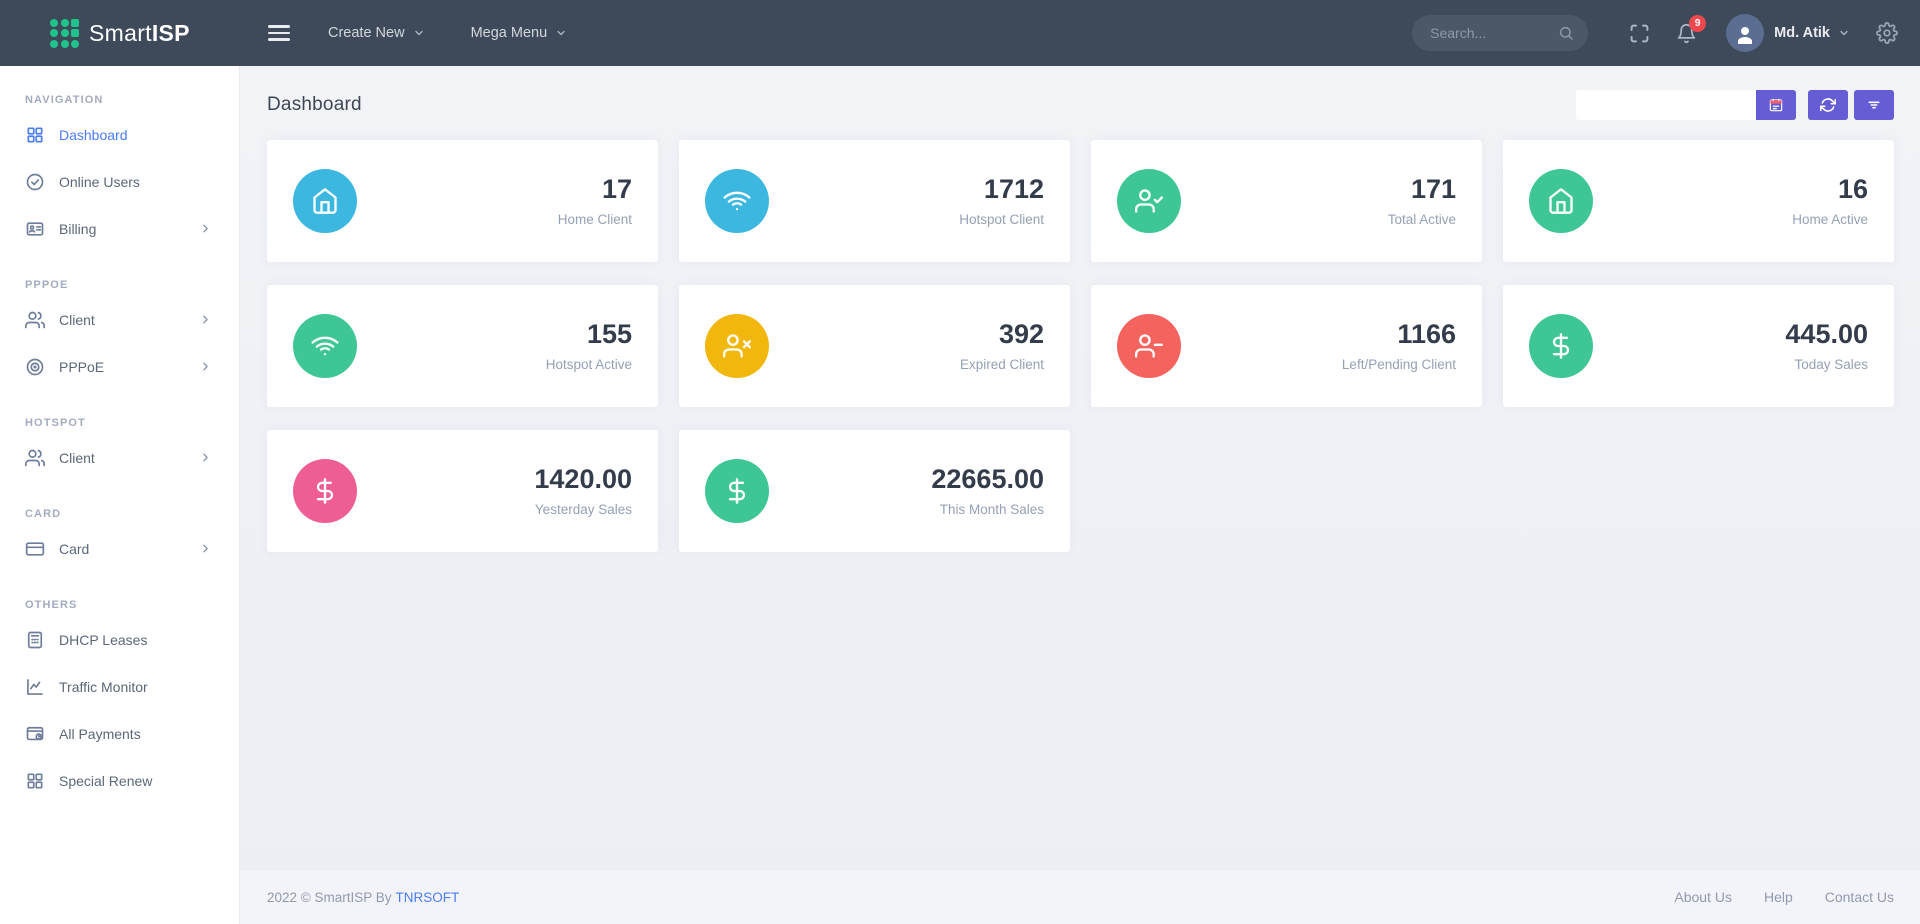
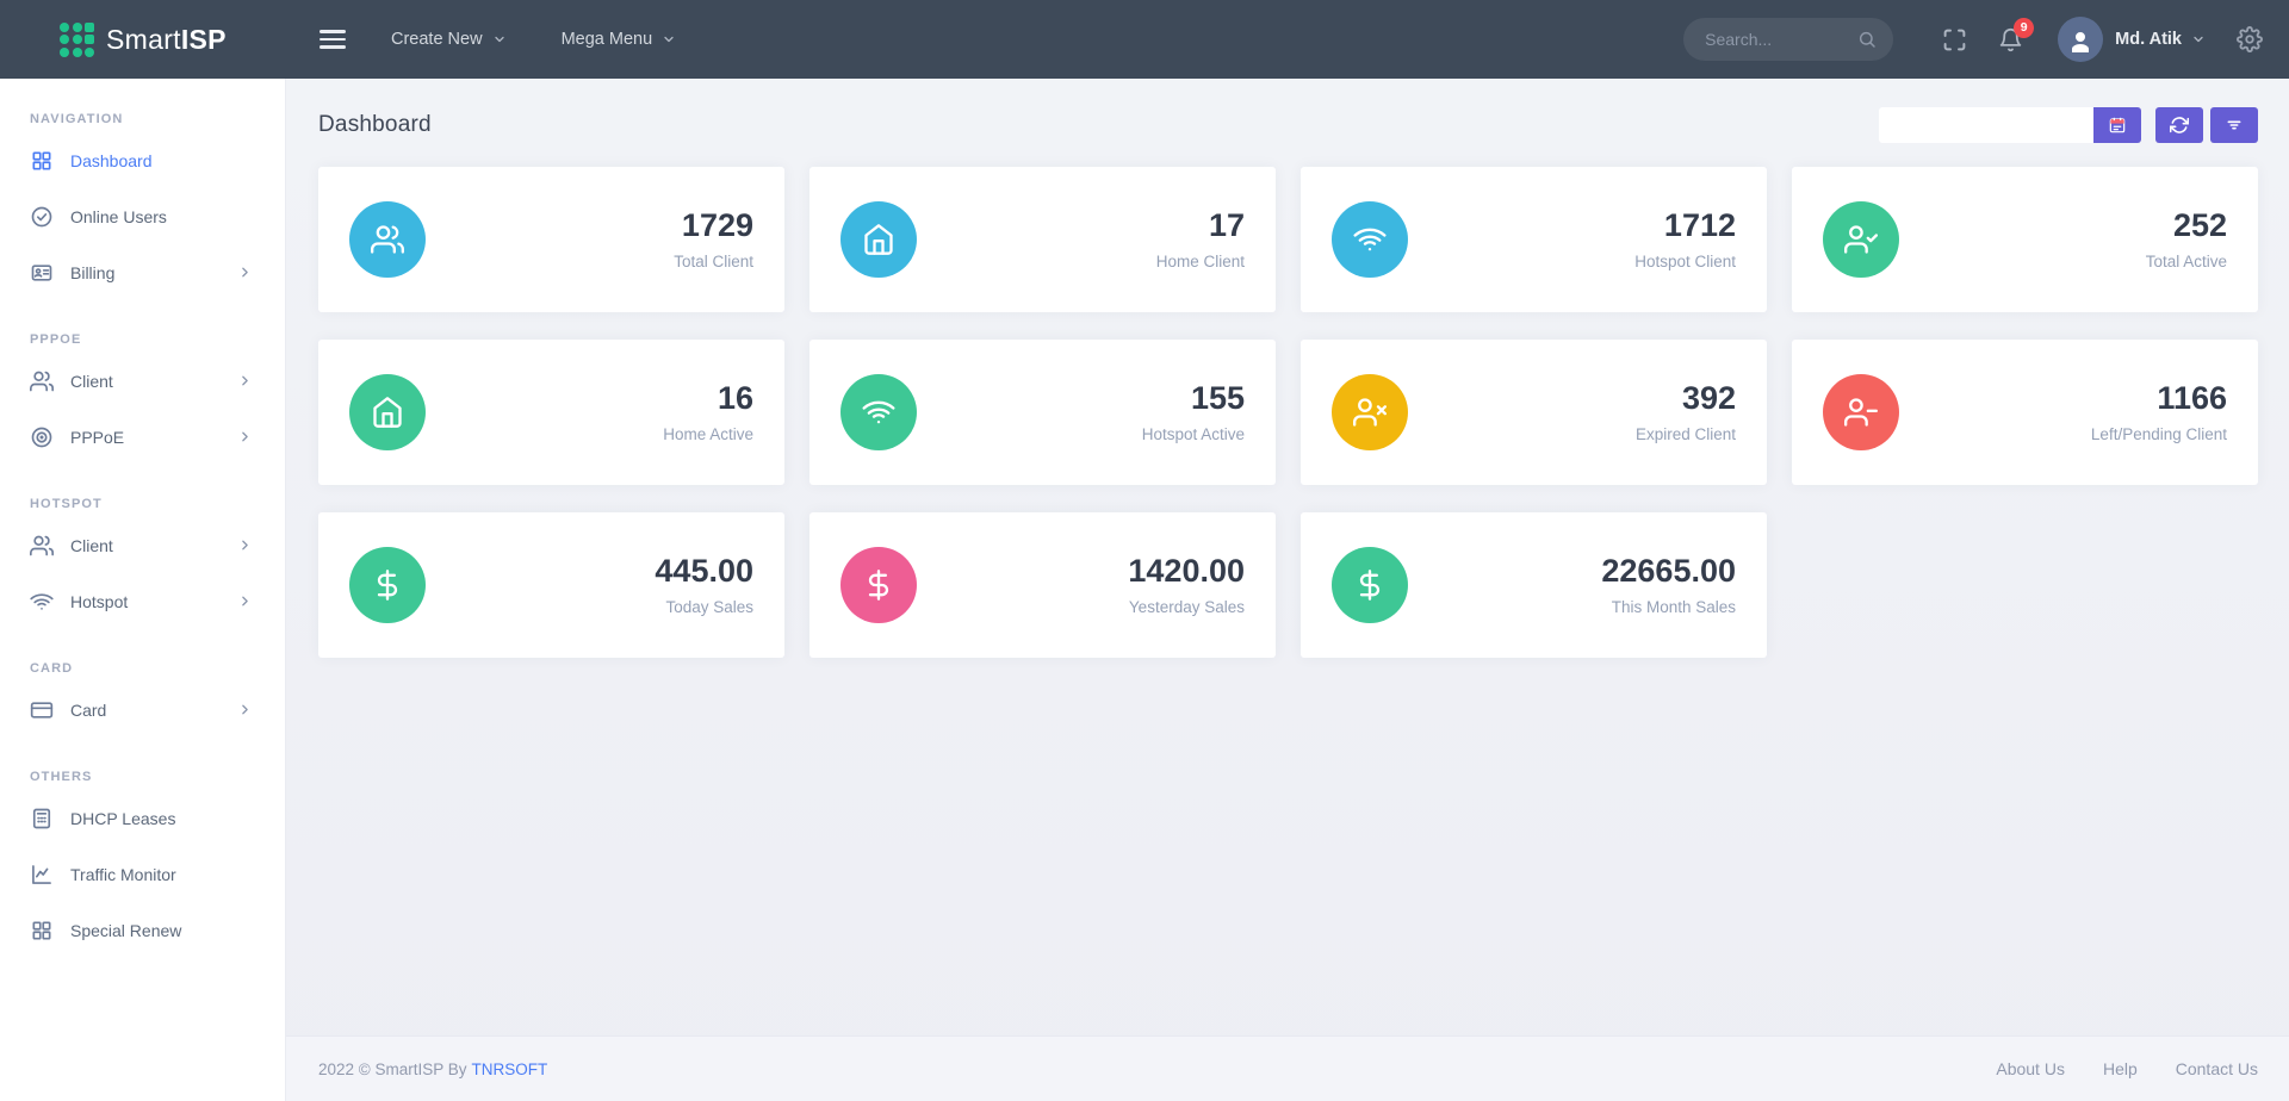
  SmartISP
  Create New
  Mega Menu
  Search...
  9
  Md. Atik
  NAVIGATION
  Dashboard
  Online Users
  Billing
  PPPOE
  Client
  PPPoE
  HOTSPOT
  Client
+ Hotspot
  CARD
  Card
  OTHERS
  DHCP Leases
  Traffic Monitor
- All Payments
  Special Renew
  Dashboard
+ 1729
+ Total Client
  17
  Home Client
  1712
  Hotspot Client
- 171
+ 252
  Total Active
  16
  Home Active
  155
  Hotspot Active
  392
  Expired Client
  1166
  Left/Pending Client
  445.00
  Today Sales
  1420.00
  Yesterday Sales
  22665.00
  This Month Sales
  2022 © SmartISP By TNRSOFT
  About Us Help Contact Us
